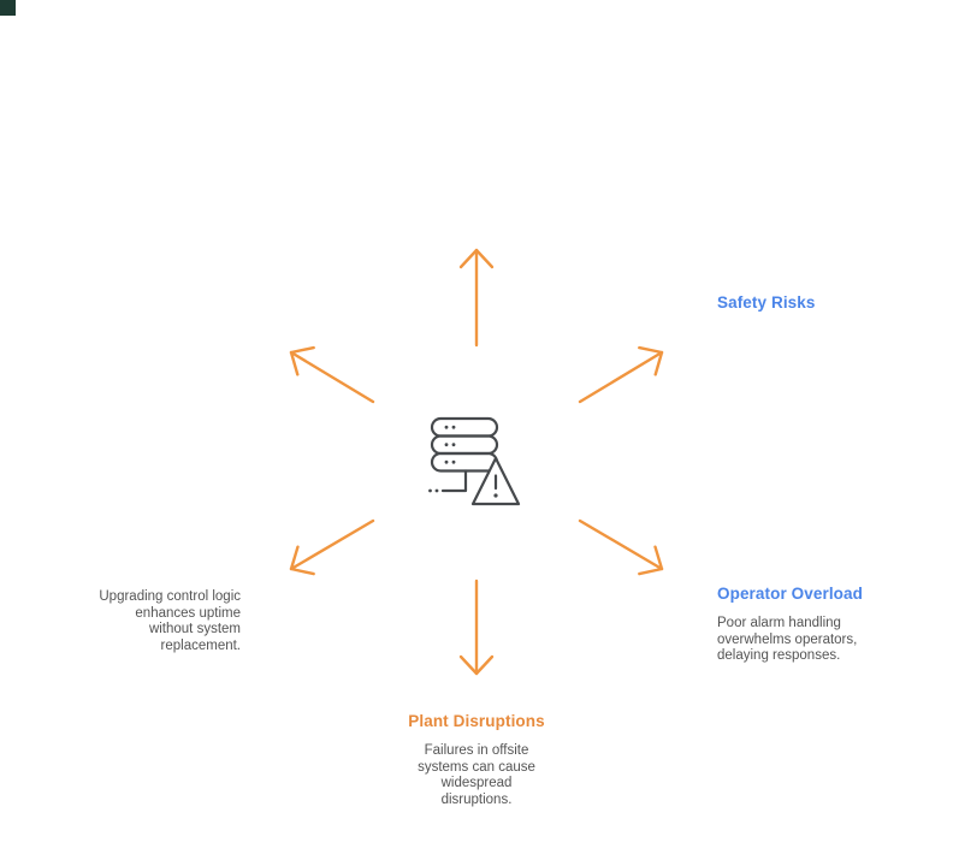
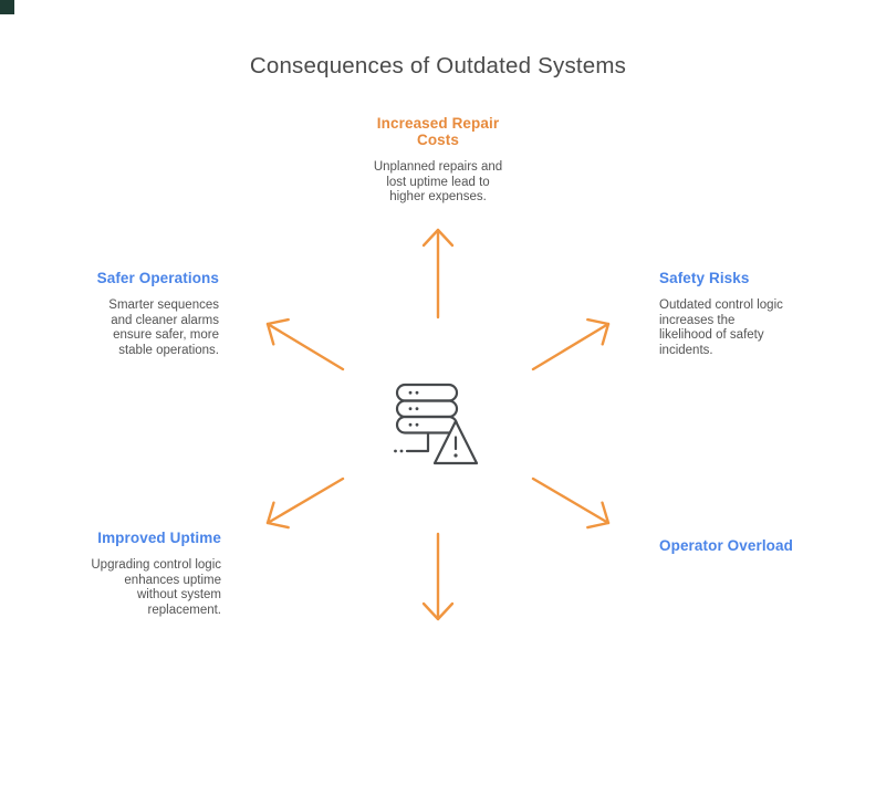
+ Consequences of Outdated Systems
+ Increased Repair
+ Costs
+ Unplanned repairs and
+ lost uptime lead to
+ higher expenses.
+ Safer Operations
+ Smarter sequences
+ and cleaner alarms
+ ensure safer, more
+ stable operations.
  Safety Risks
+ Outdated control logic
+ increases the
+ likelihood of safety
+ incidents.
+ Improved Uptime
  Upgrading control logic
  enhances uptime
  without system
  replacement.
  Operator Overload
- Poor alarm handling
- overwhelms operators,
- delaying responses.
- Plant Disruptions
- Failures in offsite
- systems can cause
- widespread
- disruptions.
